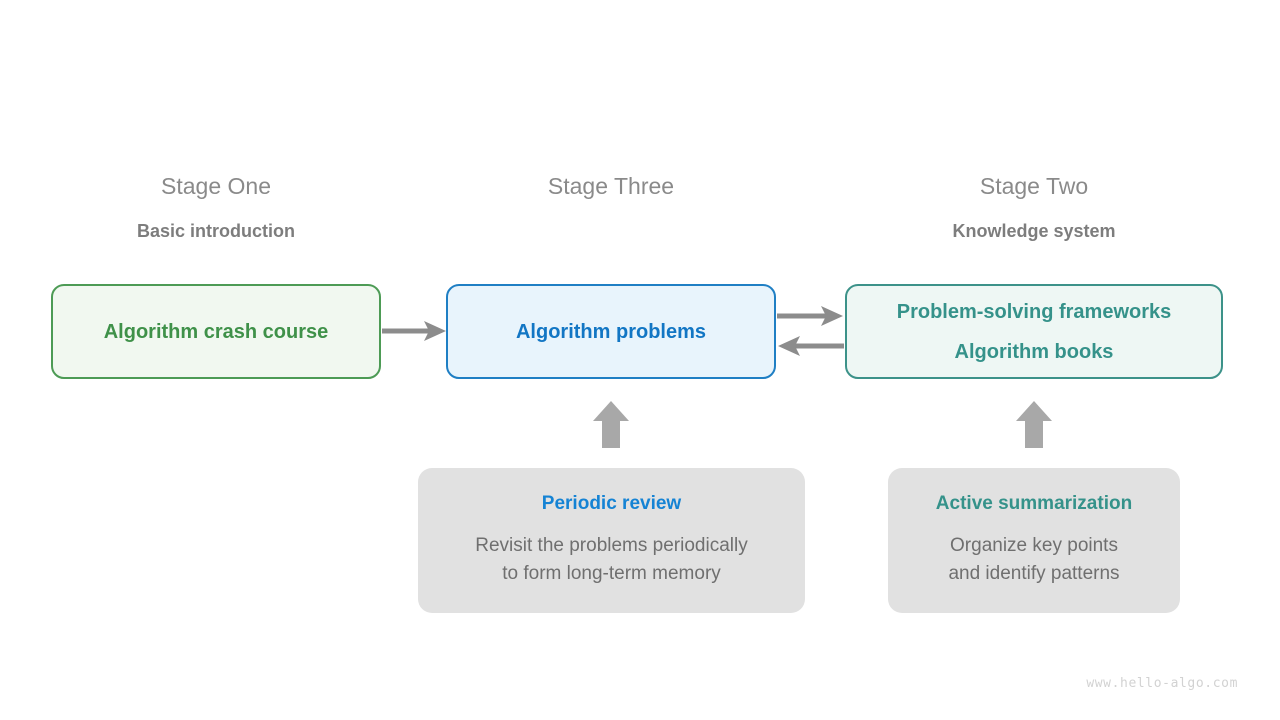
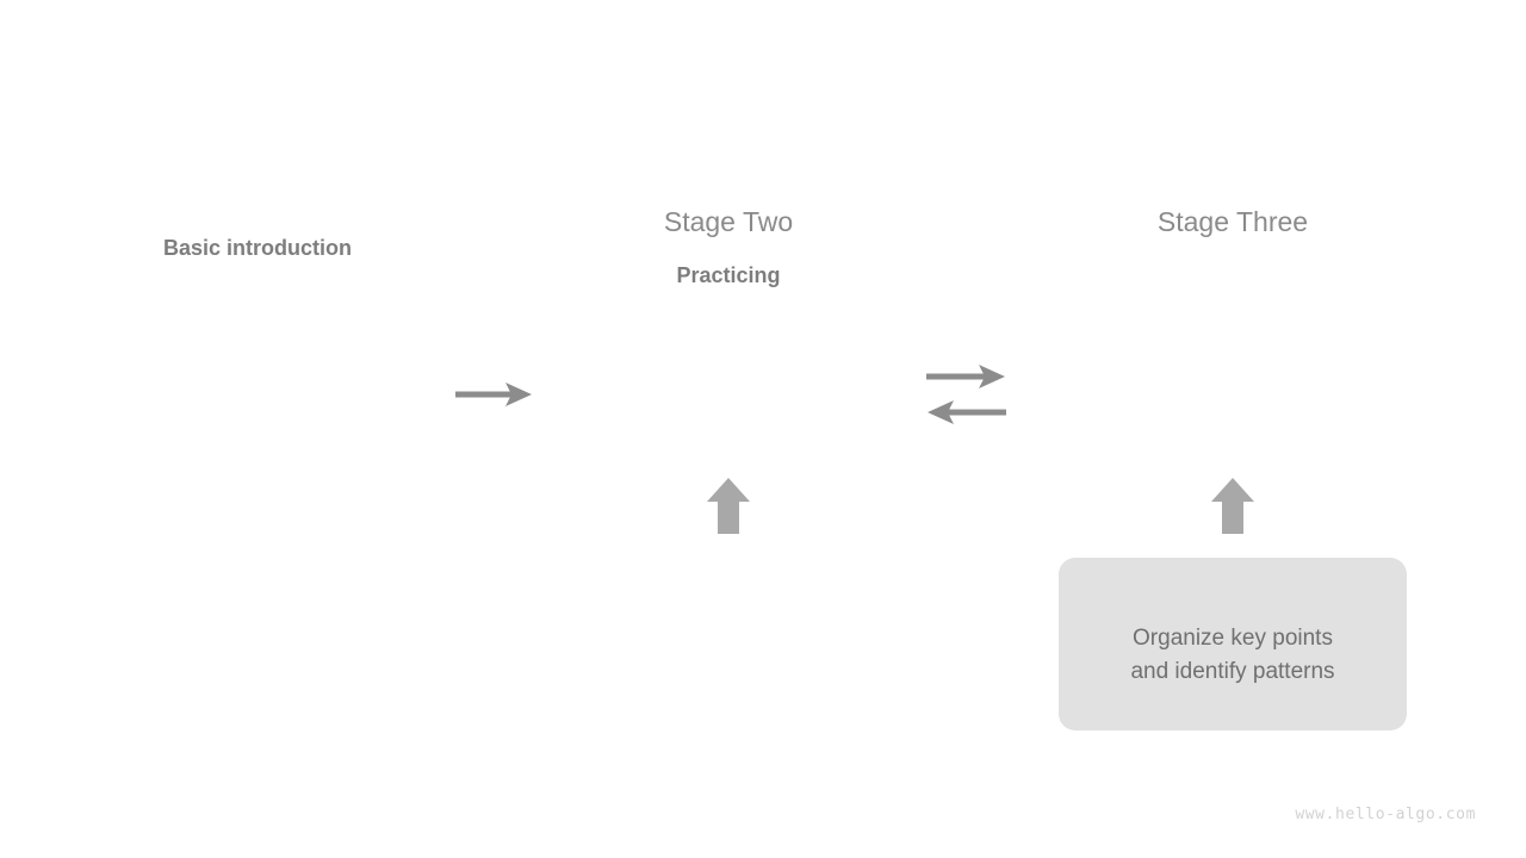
- Stage One
  Basic introduction
- Stage Three
+ Stage Two
+ Practicing
- Stage Two
+ Stage Three
- Knowledge system
- Algorithm crash course
- Algorithm problems
- Problem-solving frameworks
- Algorithm books
- Periodic review
- Revisit the problems periodically
- to form long-term memory
- Active summarization
  Organize key points
  and identify patterns
  www.hello-algo.com
